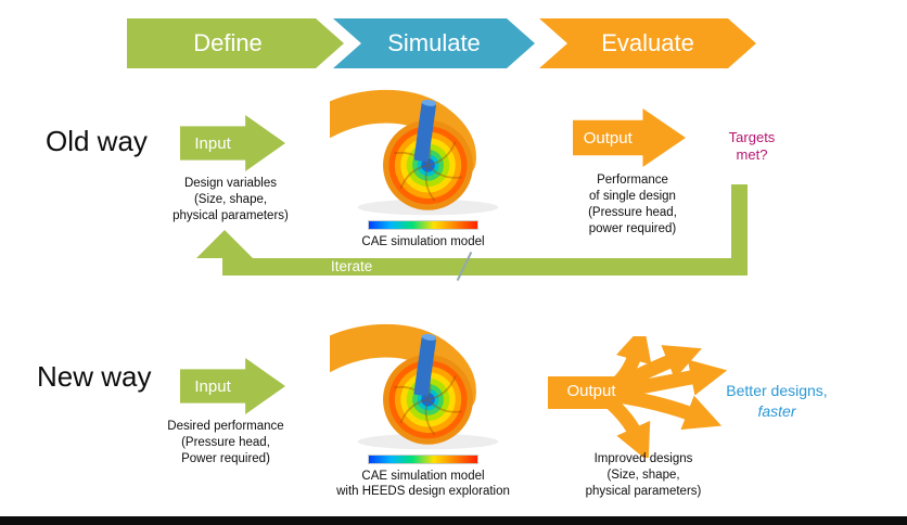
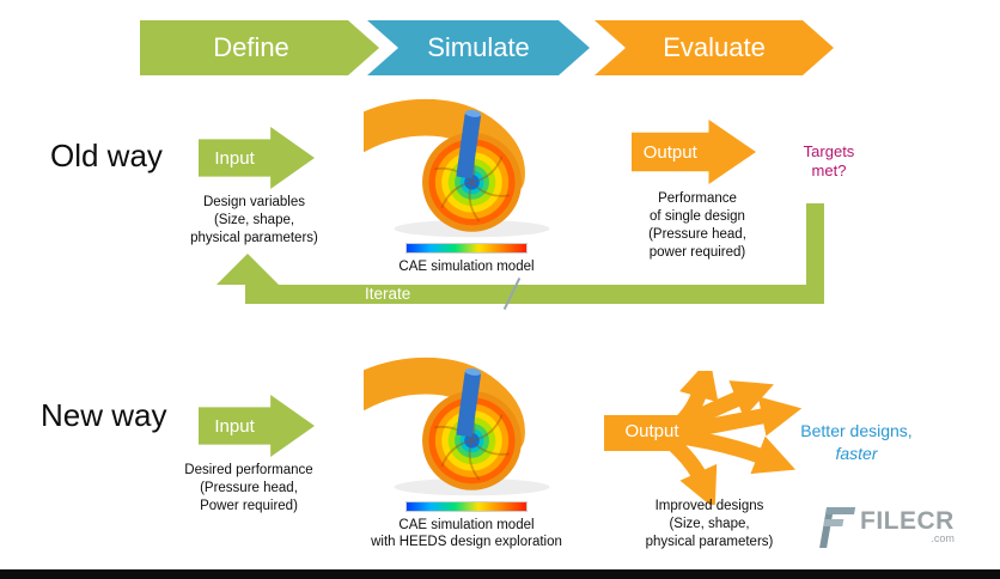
  Define
  Simulate
  Evaluate
  Old way
  New way
  Input
  Design variables
  (Size, shape,
  physical parameters)
  CAE simulation model
  Output
  Performance
  of single design
  (Pressure head,
  power required)
  Targets
  met?
  Iterate
  Input
  Desired performance
  (Pressure head,
  Power required)
  CAE simulation model
  with HEEDS design exploration
  Output
  Improved designs
  (Size, shape,
  physical parameters)
  Better designs,
  faster
+ FILECR
+ .com
